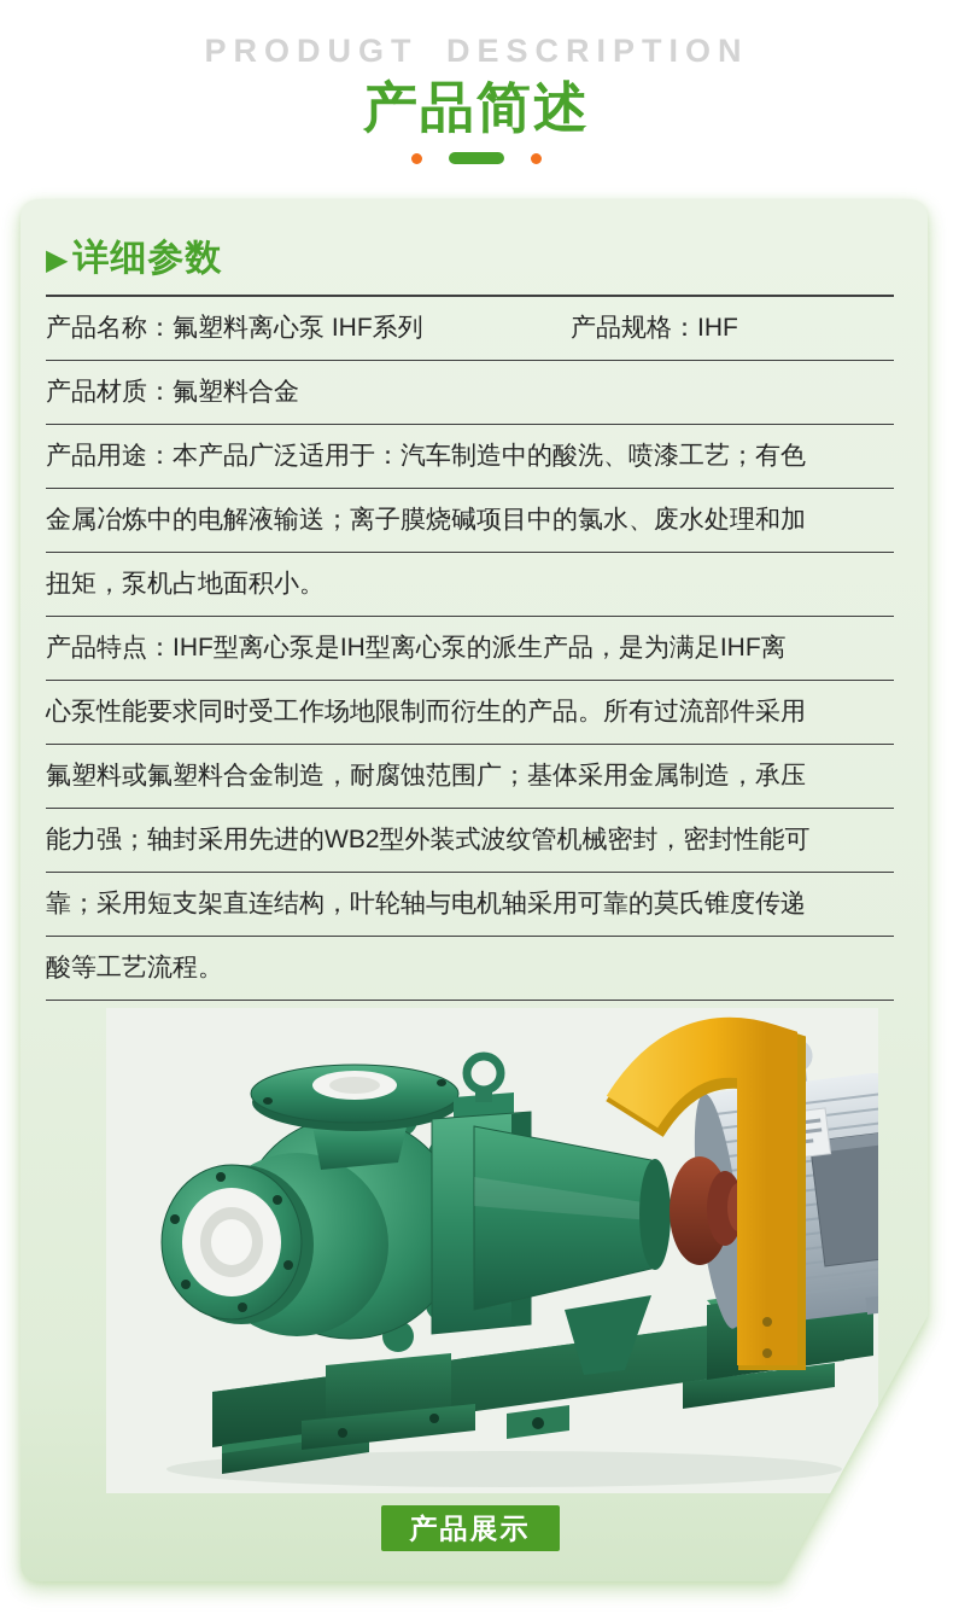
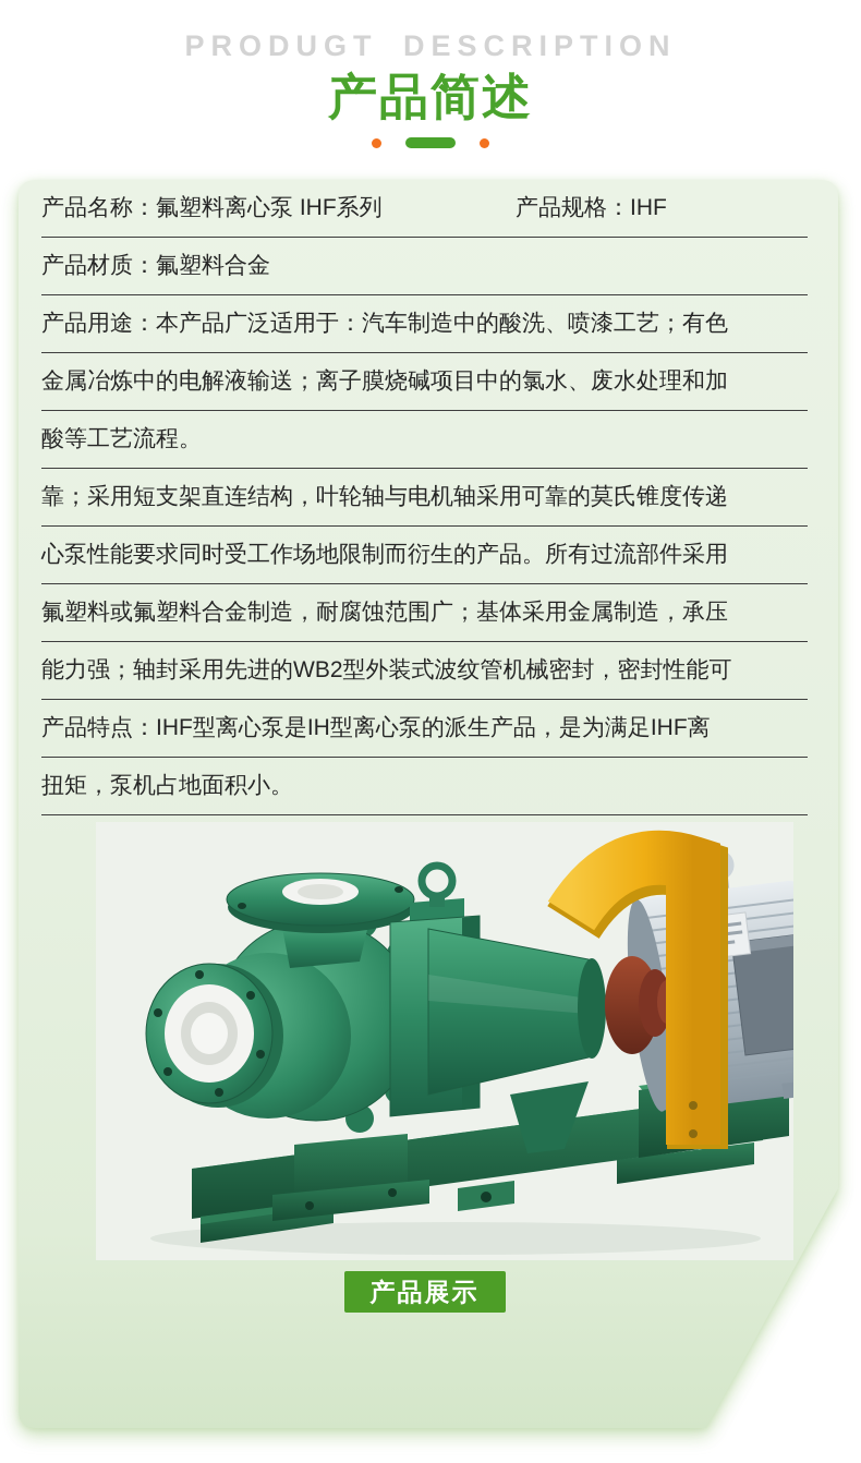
  PRODUGT DESCRIPTION
  产品简述
- ▶
- 详细参数
  产品名称：氟塑料离心泵 IHF系列
  产品规格：IHF
  产品材质：氟塑料合金
  产品用途：本产品广泛适用于：汽车制造中的酸洗、喷漆工艺；有色
  金属冶炼中的电解液输送；离子膜烧碱项目中的氯水、废水处理和加
- 扭矩，泵机占地面积小。
+ 酸等工艺流程。
- 产品特点：IHF型离心泵是IH型离心泵的派生产品，是为满足IHF离
+ 靠；采用短支架直连结构，叶轮轴与电机轴采用可靠的莫氏锥度传递
  心泵性能要求同时受工作场地限制而衍生的产品。所有过流部件采用
  氟塑料或氟塑料合金制造，耐腐蚀范围广；基体采用金属制造，承压
  能力强；轴封采用先进的WB2型外装式波纹管机械密封，密封性能可
- 靠；采用短支架直连结构，叶轮轴与电机轴采用可靠的莫氏锥度传递
+ 产品特点：IHF型离心泵是IH型离心泵的派生产品，是为满足IHF离
- 酸等工艺流程。
+ 扭矩，泵机占地面积小。
  产品展示
